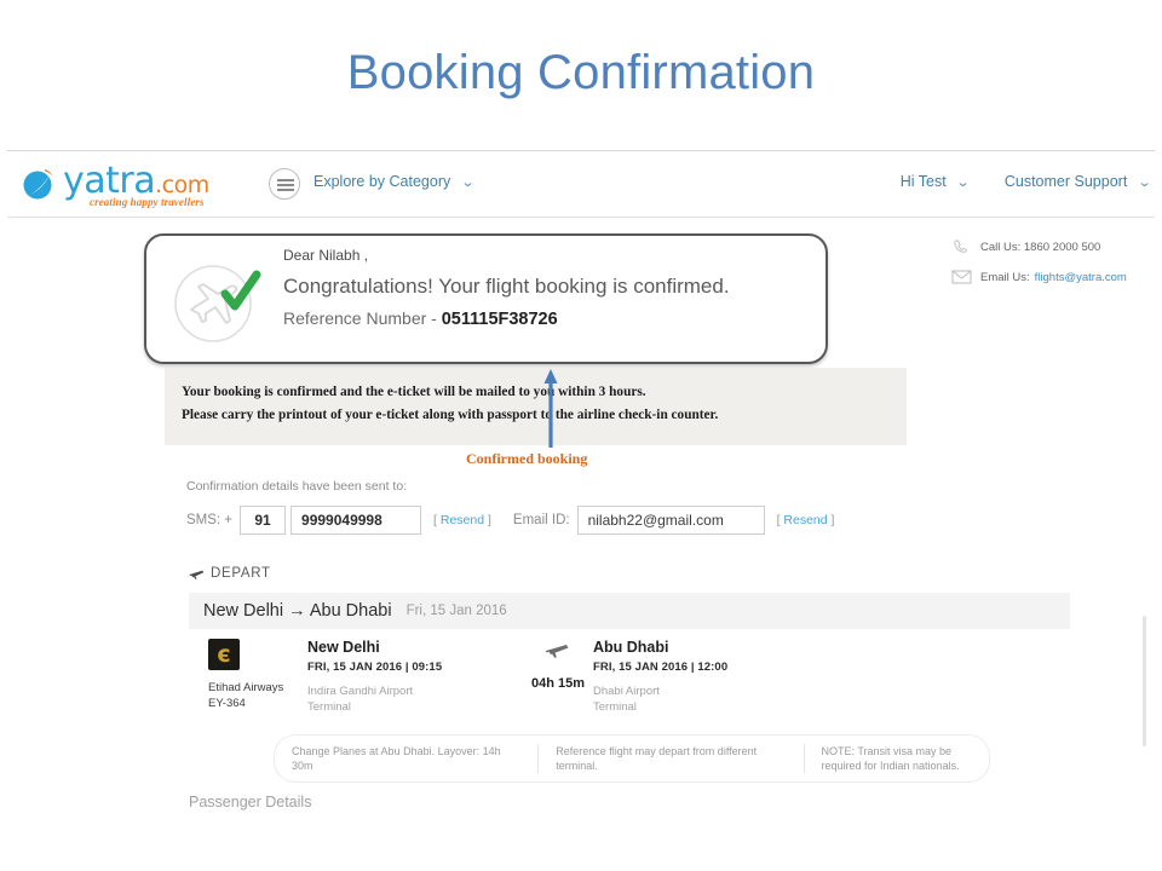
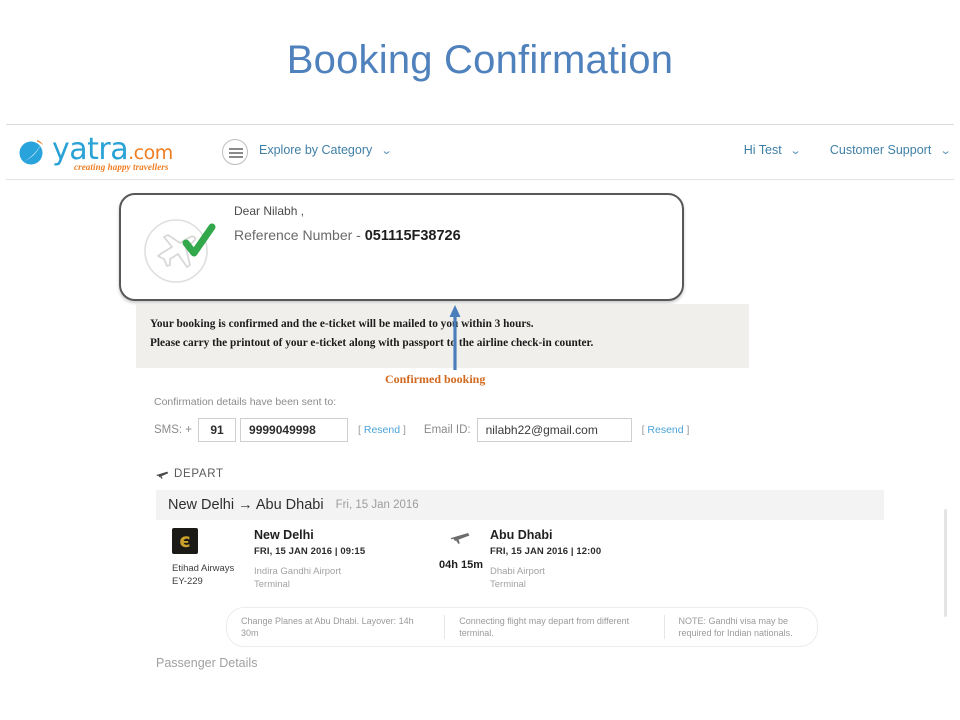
  Booking Confirmation
  yatra.com
  creating happy travellers
  Explore by Category ⌄
  Hi Test ⌄ Customer Support ⌄
- Call Us: 1860 2000 500
- Email Us:
- flights@yatra.com
  Dear Nilabh ,
- Congratulations! Your flight booking is confirmed.
  Reference Number - 051115F38726
  Your booking is confirmed and the e-ticket will be mailed to yo within 3 hours.
  Please carry the printout of your e-ticket along with passport to the airline check-in counter.
  Confirmed booking
  Confirmation details have been sent to:
  SMS: +
  91
  9999049998
  [ Resend ]
  Email ID:
  nilabh22@gmail.com
  [ Resend ]
  DEPART
  New Delhi → Abu Dhabi
  Fri, 15 Jan 2016
  є
  Etihad Airways
- EY-364
+ EY-229
  New Delhi
  FRI, 15 JAN 2016 | 09:15
  Indira Gandhi Airport
  Terminal
  04h 15m
  Abu Dhabi
  FRI, 15 JAN 2016 | 12:00
  Dhabi Airport
  Terminal
  Change Planes at Abu Dhabi. Layover: 14h 30m
- Reference flight may depart from different terminal.
+ Connecting flight may depart from different terminal.
- NOTE: Transit visa may be required for Indian nationals.
+ NOTE: Gandhi visa may be required for Indian nationals.
  Passenger Details
